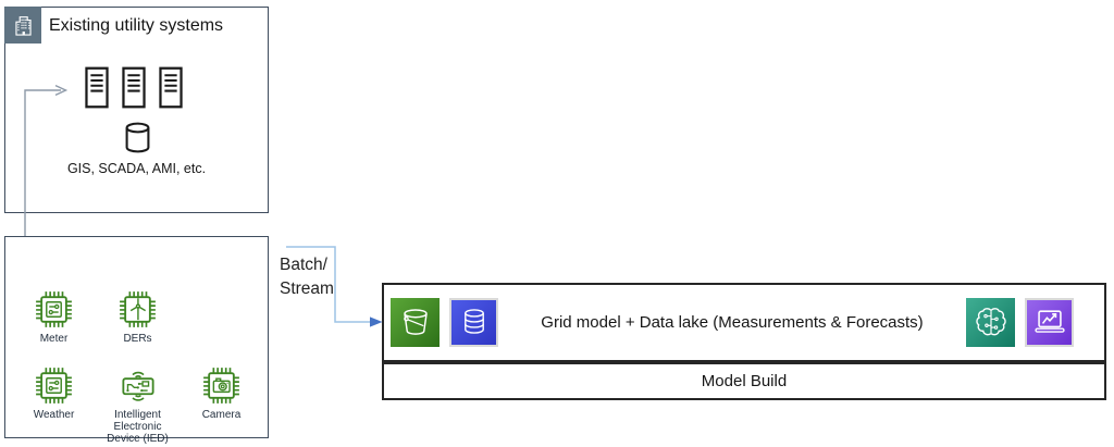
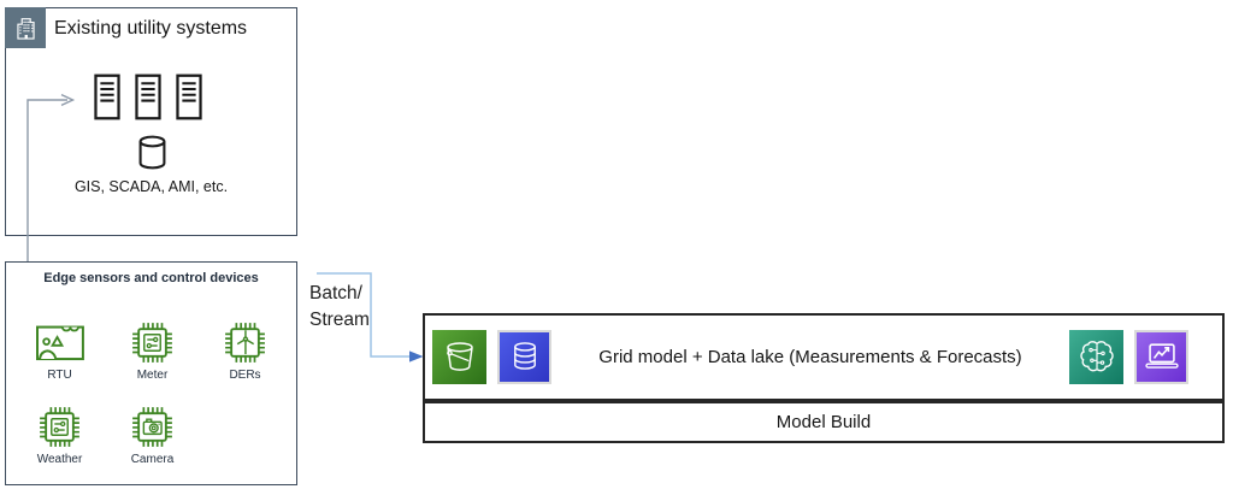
  Existing utility systems
  GIS, SCADA, AMI, etc.
+ Edge sensors and control devices
+ RTU
  Meter
  DERs
  Weather
- Intelligent Electronic Device (IED)
  Camera
  Batch/
  Stream
  Grid model + Data lake (Measurements & Forecasts)
  Model Build
